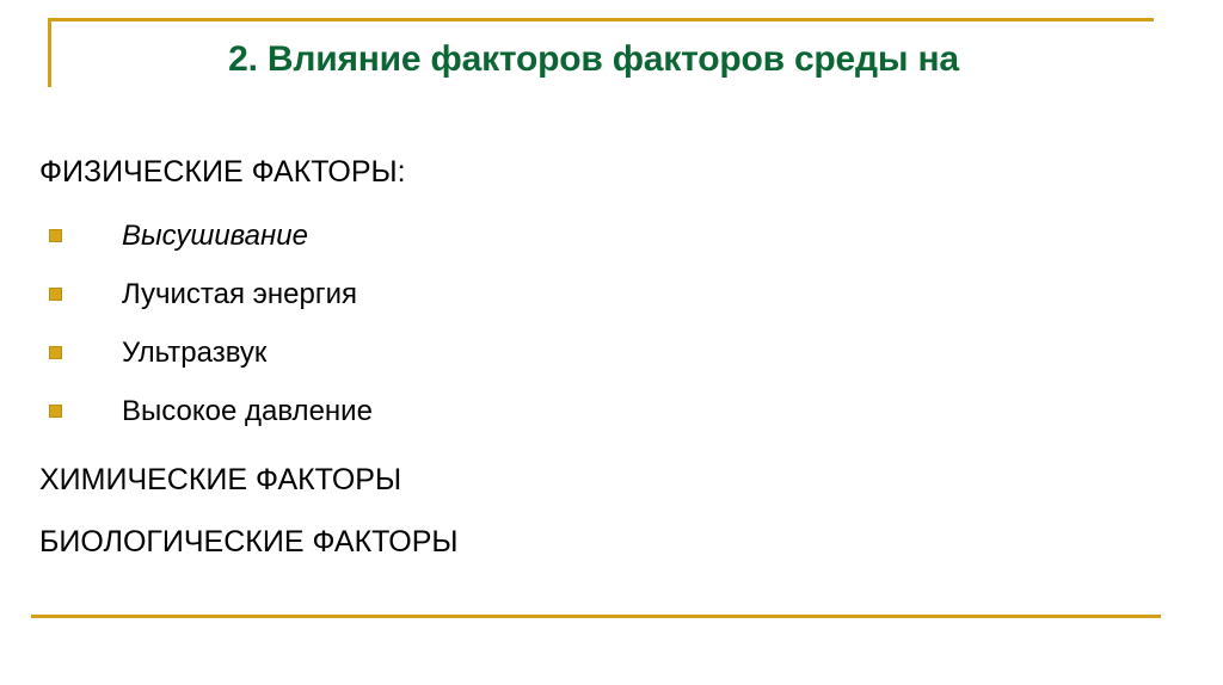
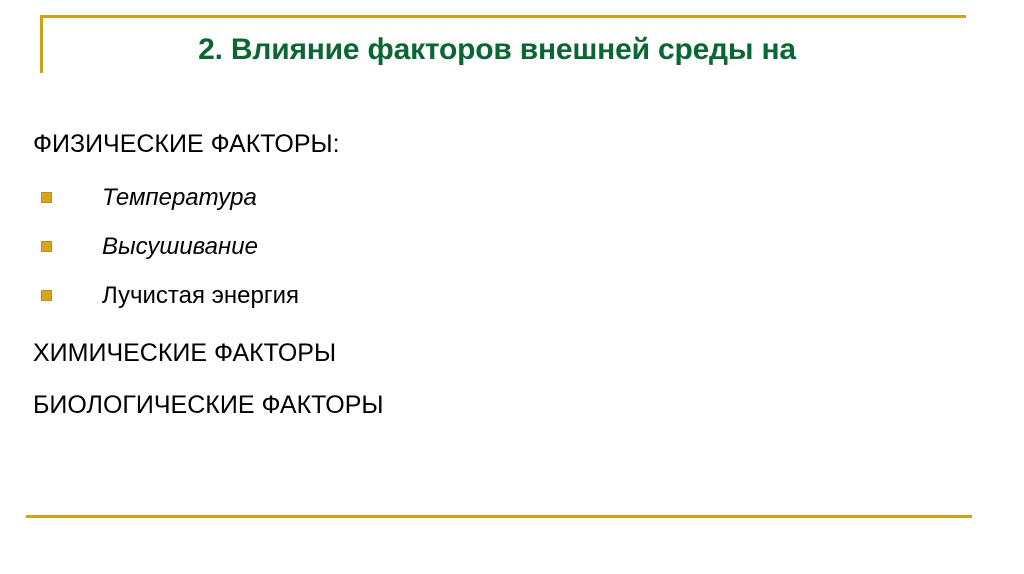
- 2. Влияние факторов факторов среды на
+ 2. Влияние факторов внешней среды на
  ФИЗИЧЕСКИЕ ФАКТОРЫ:
+ Температура
  Высушивание
  Лучистая энергия
- Ультразвук
- Высокое давление
  ХИМИЧЕСКИЕ ФАКТОРЫ
  БИОЛОГИЧЕСКИЕ ФАКТОРЫ
